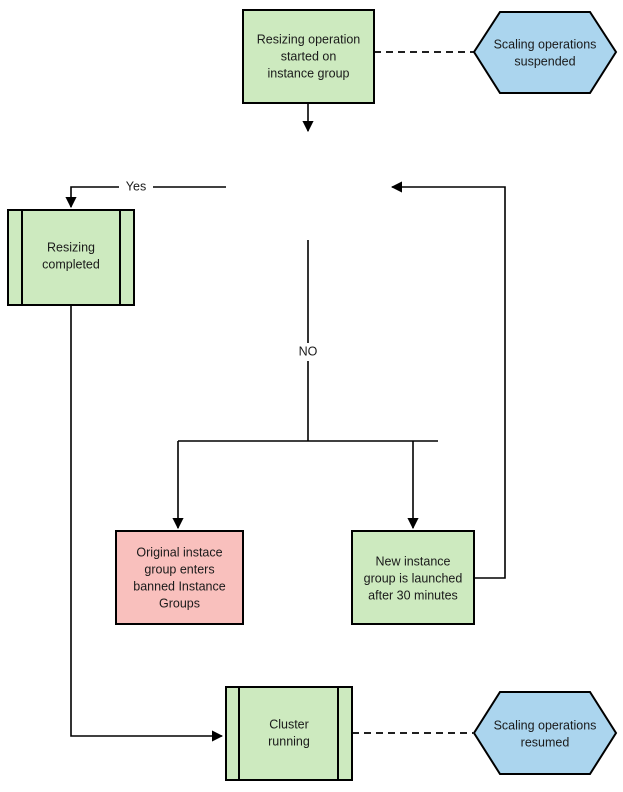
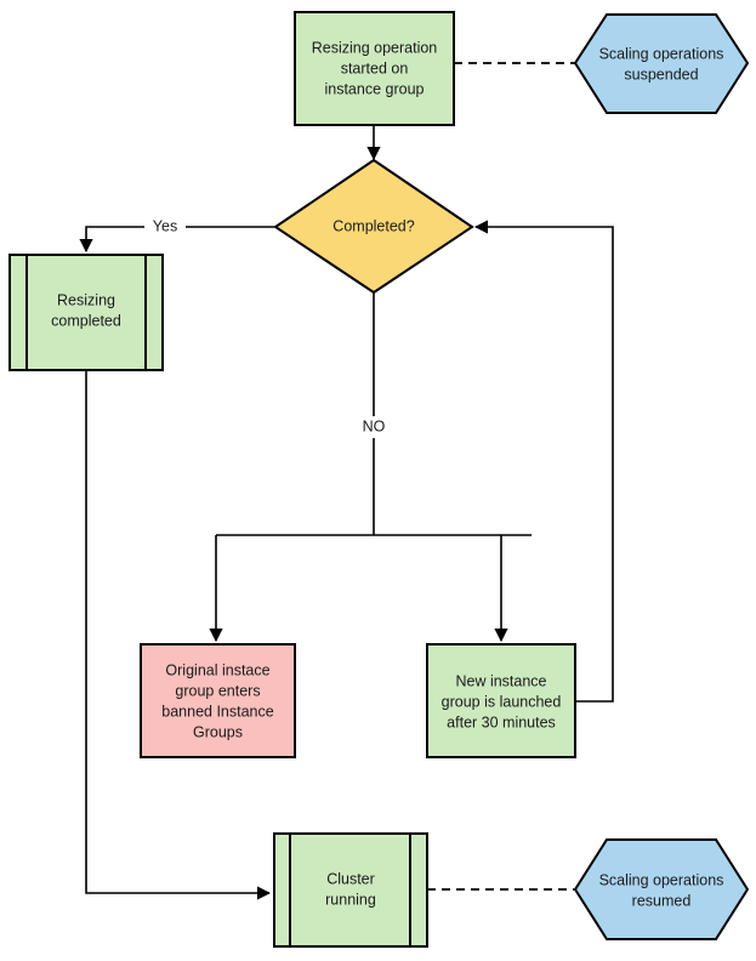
  Resizing operation
  started on
  instance group
  Scaling operations
  suspended
+ Completed?
  Yes
  NO
  Resizing
  completed
  Original instace
  group enters
  banned Instance
  Groups
  New instance
  group is launched
  after 30 minutes
  Cluster
  running
  Scaling operations
  resumed
